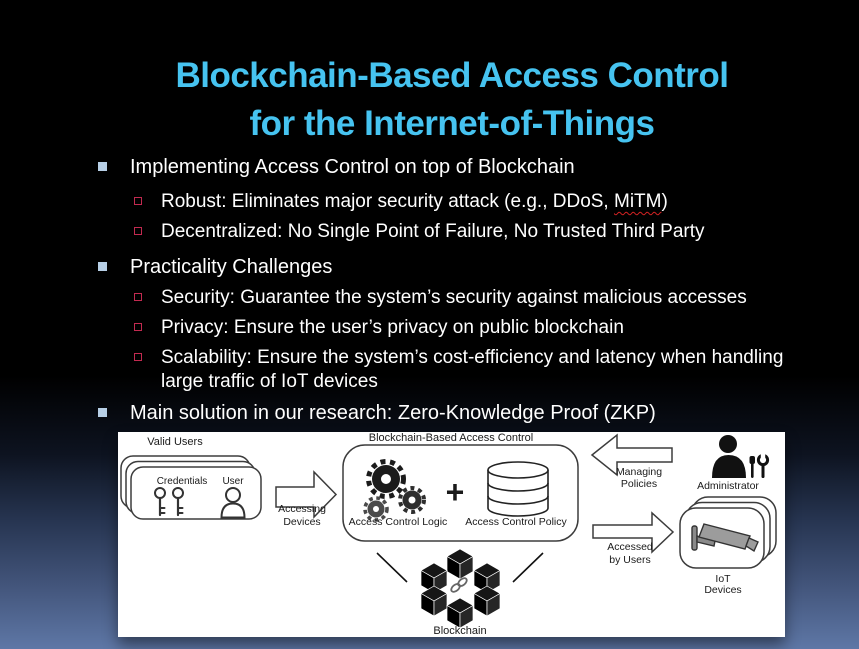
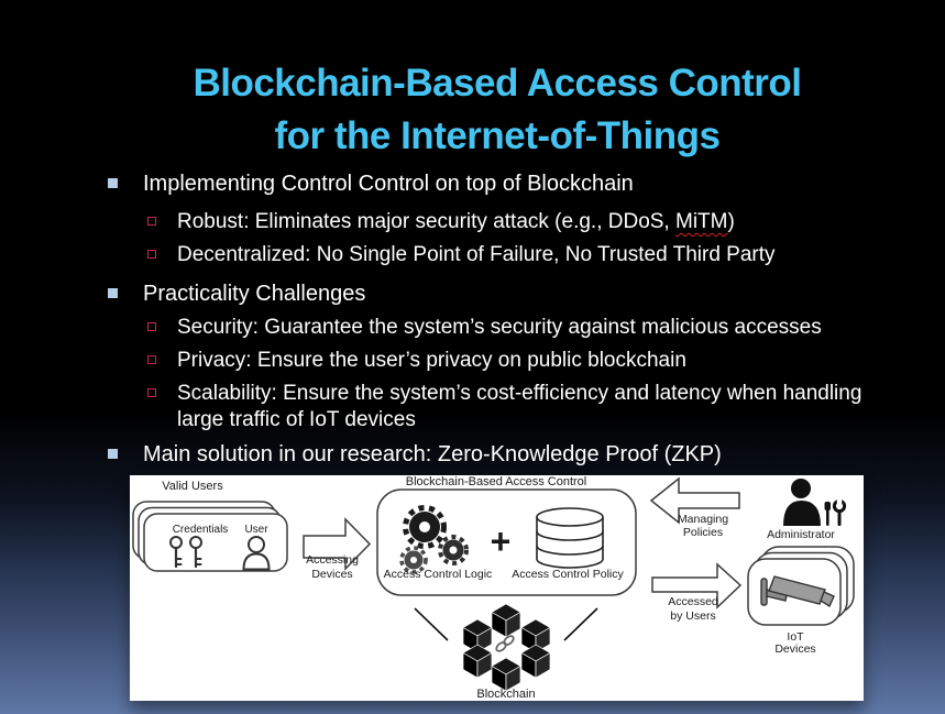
  Blockchain-Based Access Control
  for the Internet-of-Things
- Implementing Access Control on top of Blockchain
+ Implementing Control Control on top of Blockchain
  Robust: Eliminates major security attack (e.g., DDoS, MiTM)
  Decentralized: No Single Point of Failure, No Trusted Third Party
  Practicality Challenges
  Security: Guarantee the system’s security against malicious accesses
  Privacy: Ensure the user’s privacy on public blockchain
  Scalability: Ensure the system’s cost-efficiency and latency when handling large traffic of IoT devices
  Main solution in our research: Zero-Knowledge Proof (ZKP)
  Valid Users
  Credentials
  User
  Accessing
  Devices
  Blockchain-Based Access Control
  +
  Access Control Logic
  Access Control Policy
  Managing
  Policies
  Administrator
  Accessed
  by Users
  IoT
  Devices
  Blockchain
